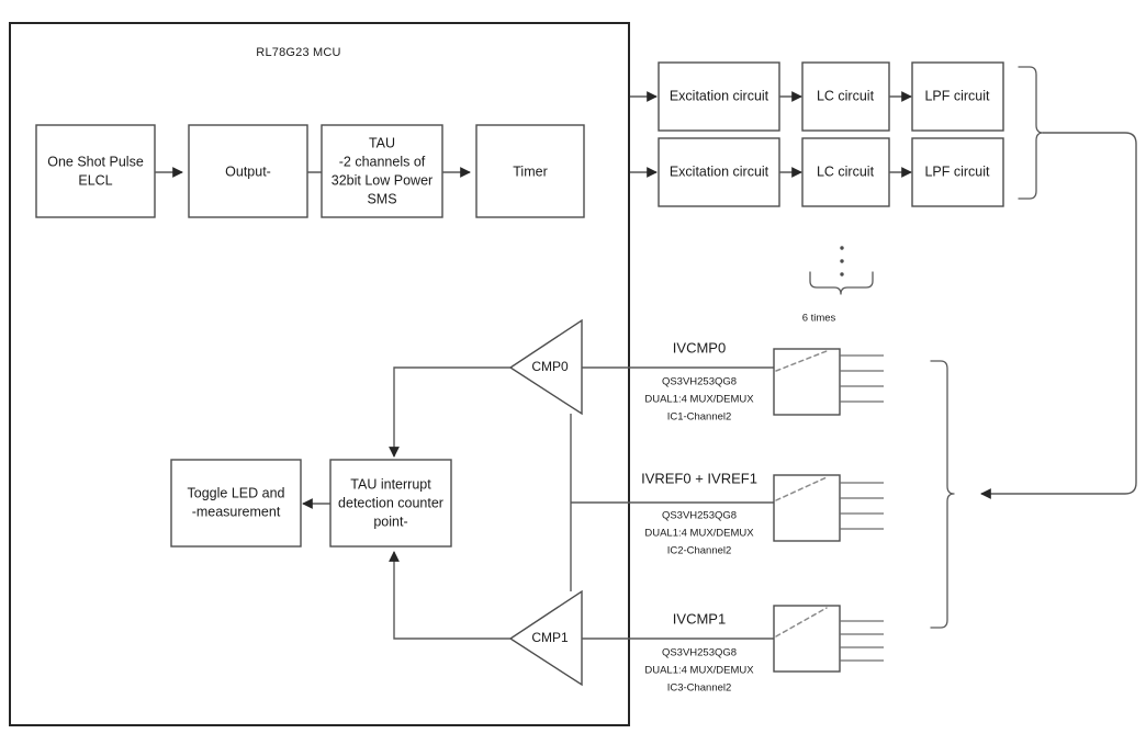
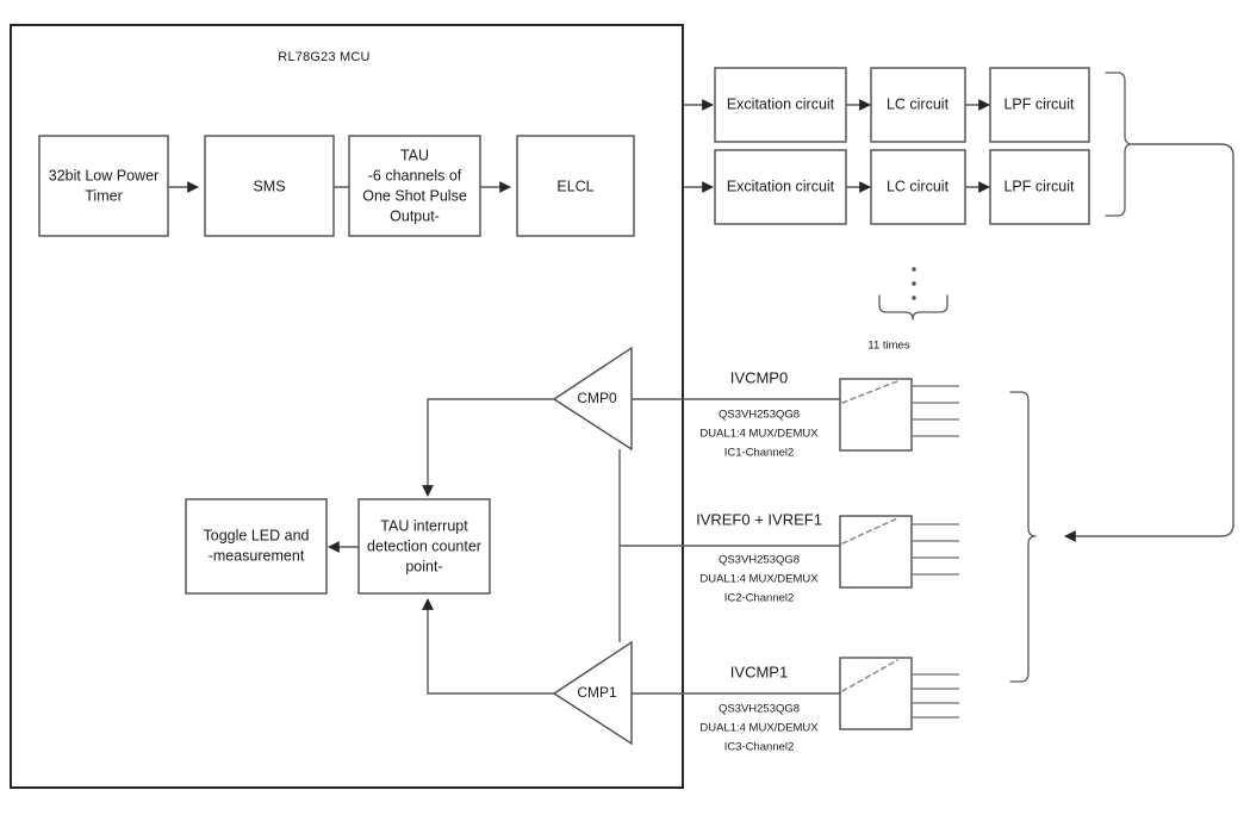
  RL78G23 MCU
- One Shot Pulse
+ 32bit Low Power
- ELCL
+ Timer
- Output-
+ SMS
  TAU
- -2 channels of
+ -6 channels of
- 32bit Low Power
+ One Shot Pulse
- SMS
+ Output-
- Timer
+ ELCL
  Excitation circuit
  LC circuit
  LPF circuit
  Excitation circuit
  LC circuit
  LPF circuit
- 6 times
+ 11 times
  CMP0
  CMP1
  Toggle LED and
  -measurement
  TAU interrupt
  detection counter
  point-
  IVCMP0
  QS3VH253QG8
  DUAL1:4 MUX/DEMUX
  IC1-Channel2
  IVREF0 + IVREF1
  QS3VH253QG8
  DUAL1:4 MUX/DEMUX
  IC2-Channel2
  IVCMP1
  QS3VH253QG8
  DUAL1:4 MUX/DEMUX
  IC3-Channel2
